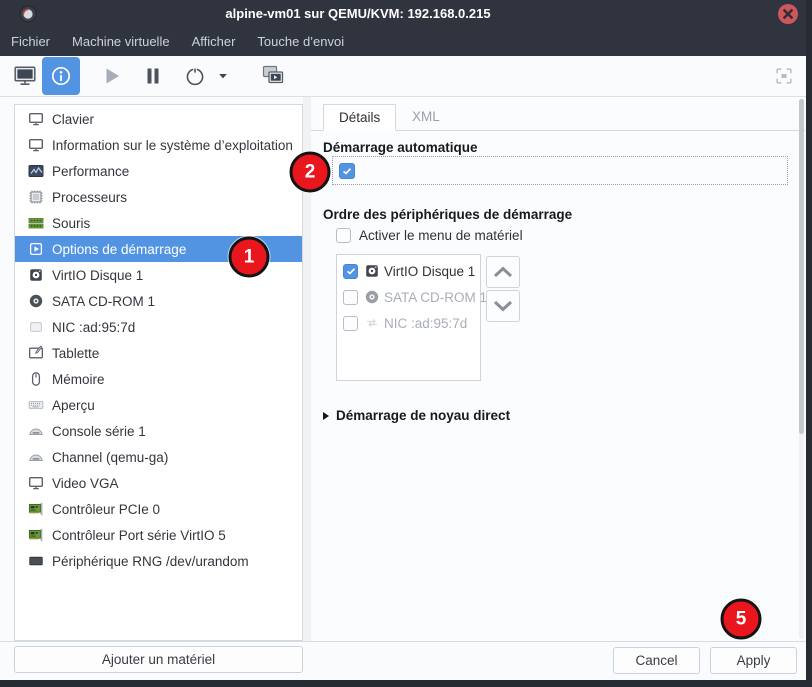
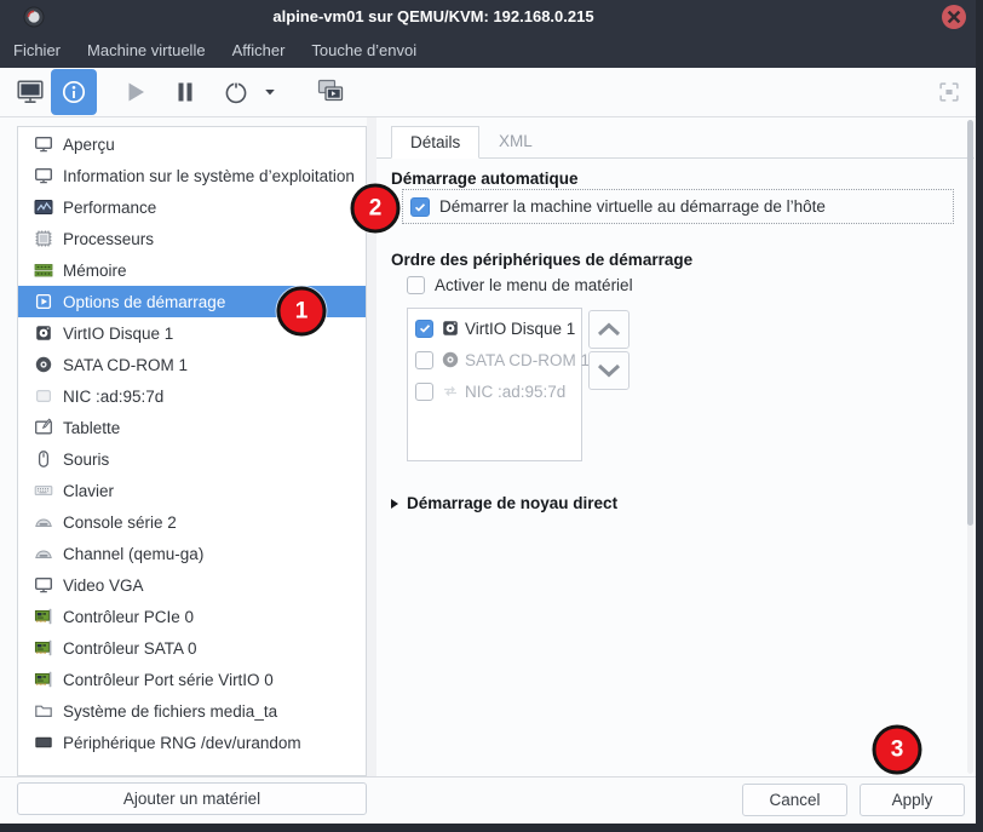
  alpine-vm01 sur QEMU/KVM: 192.168.0.215
  Fichier
  Machine virtuelle
  Afficher
  Touche d’envoi
- Clavier
+ Aperçu
  Information sur le système d’exploitation
  Performance
  Processeurs
- Souris
+ Mémoire
  Options de démarrage
  VirtIO Disque 1
  SATA CD-ROM 1
  NIC :ad:95:7d
  Tablette
- Mémoire
+ Souris
- Aperçu
+ Clavier
- Console série 1
+ Console série 2
  Channel (qemu-ga)
  Video VGA
  Contrôleur PCIe 0
+ Contrôleur SATA 0
- Contrôleur Port série VirtIO 5
+ Contrôleur Port série VirtIO 0
+ Système de fichiers media_ta
  Périphérique RNG /dev/urandom
  Détails
  XML
  Démarrage automatique
+ Démarrer la machine virtuelle au démarrage de l’hôte
  Ordre des périphériques de démarrage
  Activer le menu de matériel
  VirtIO Disque 1
  SATA CD-ROM 1
  NIC :ad:95:7d
  Démarrage de noyau direct
  Ajouter un matériel
  Cancel
  Apply
  1
  2
- 5
+ 3
